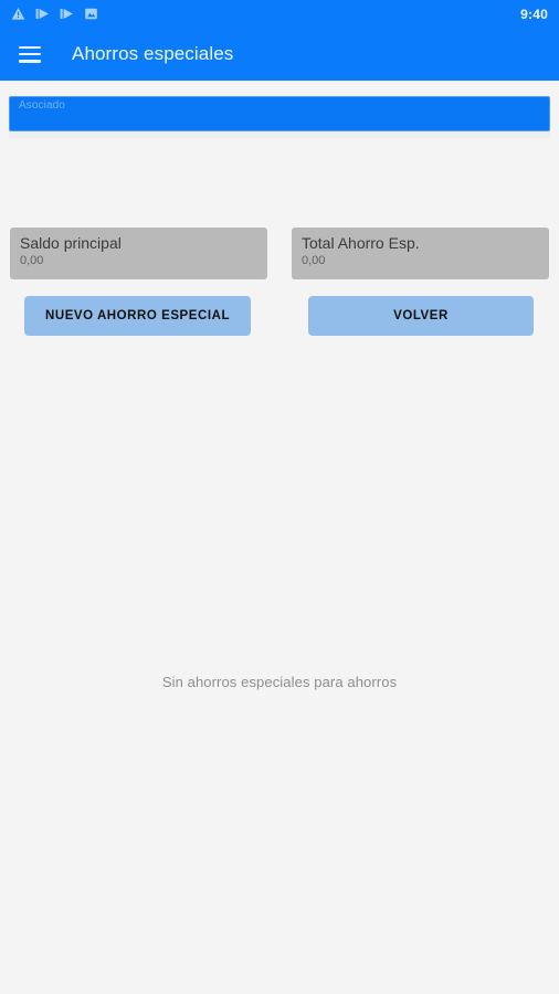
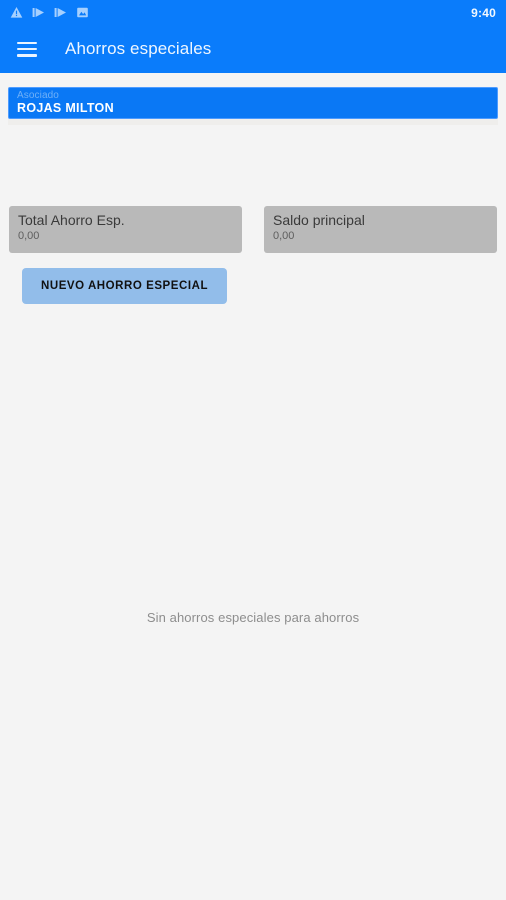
  9:40
  Ahorros especiales
  Asociado
+ ROJAS MILTON
- Saldo principal
+ Total Ahorro Esp.
  0,00
- Total Ahorro Esp.
+ Saldo principal
  0,00
  NUEVO AHORRO ESPECIAL
- VOLVER
  Sin ahorros especiales para ahorros
